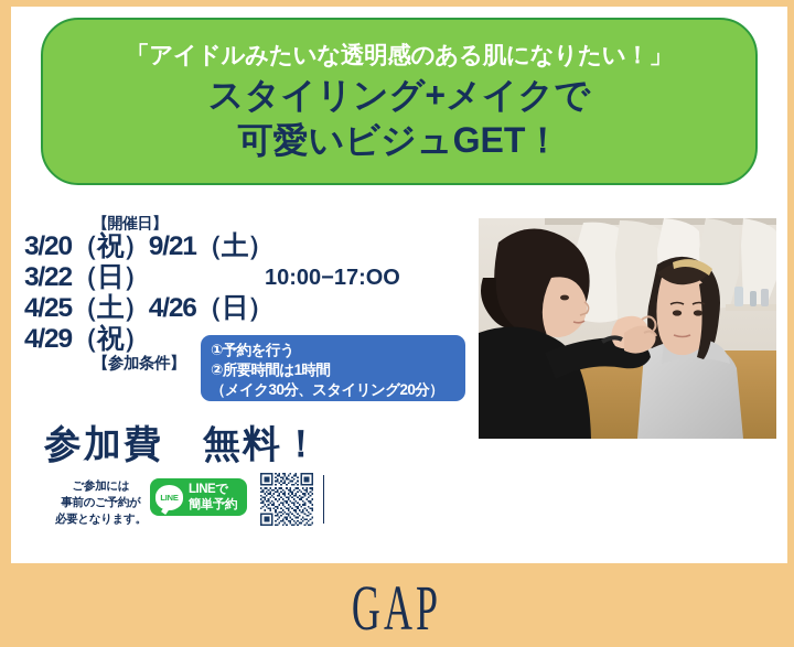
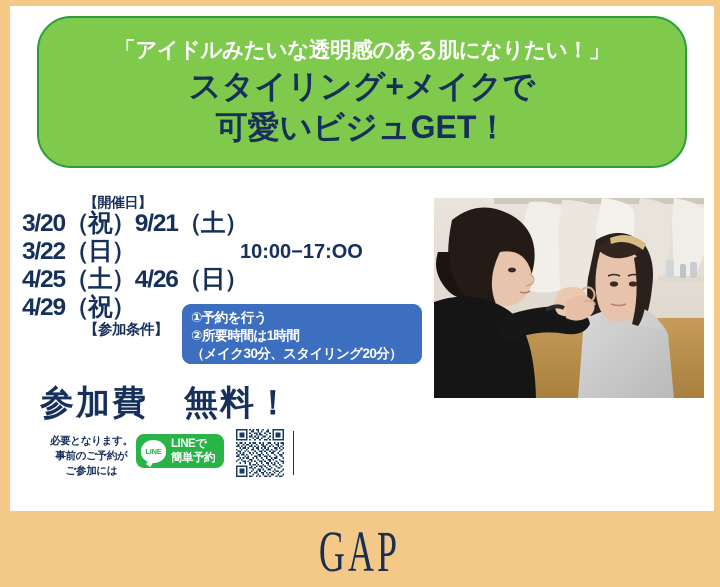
  「アイドルみたいな透明感のある肌になりたい！」
  スタイリング+メイクで
  可愛いビジュGET！
  【開催日】
  3/20（祝）9/21（土）
  3/22（日）
  4/25（土）4/26（日）
  4/29（祝）
  【参加条件】
  10:00−17:OO
  ①予約を行う
  ②所要時間は1時間
  （メイク30分、スタイリング20分）
  参加費 無料！
- ご参加には
+ 必要となります。
  事前のご予約が
- 必要となります。
+ ご参加には
  LINE
  LINEで
  簡単予約
  GAP
